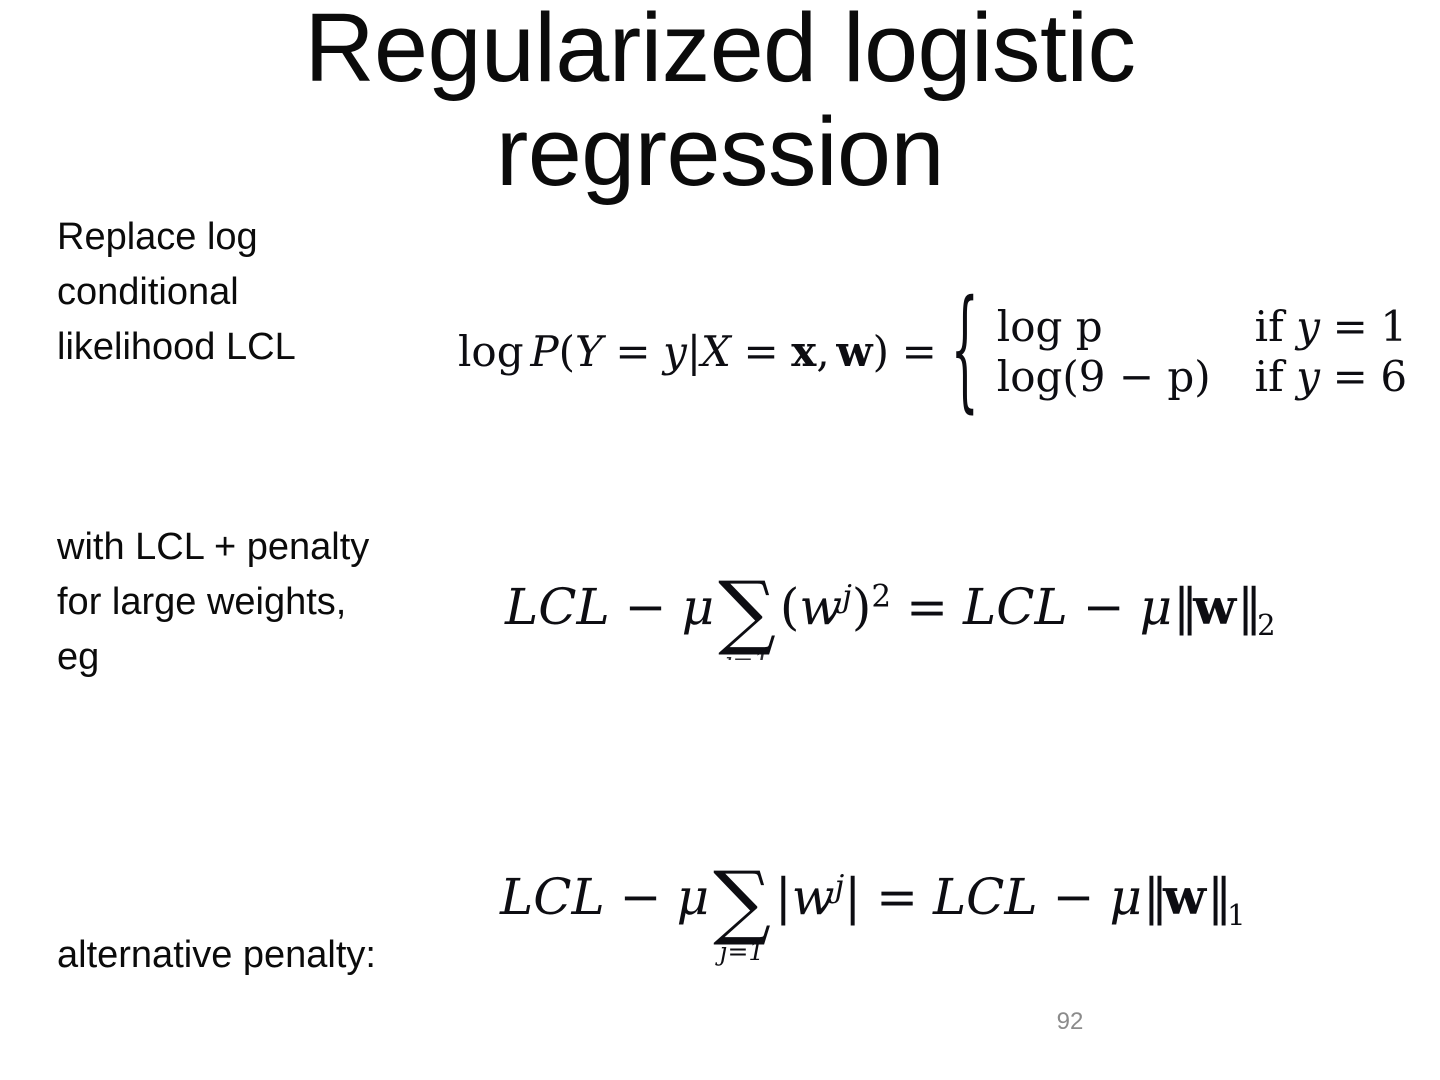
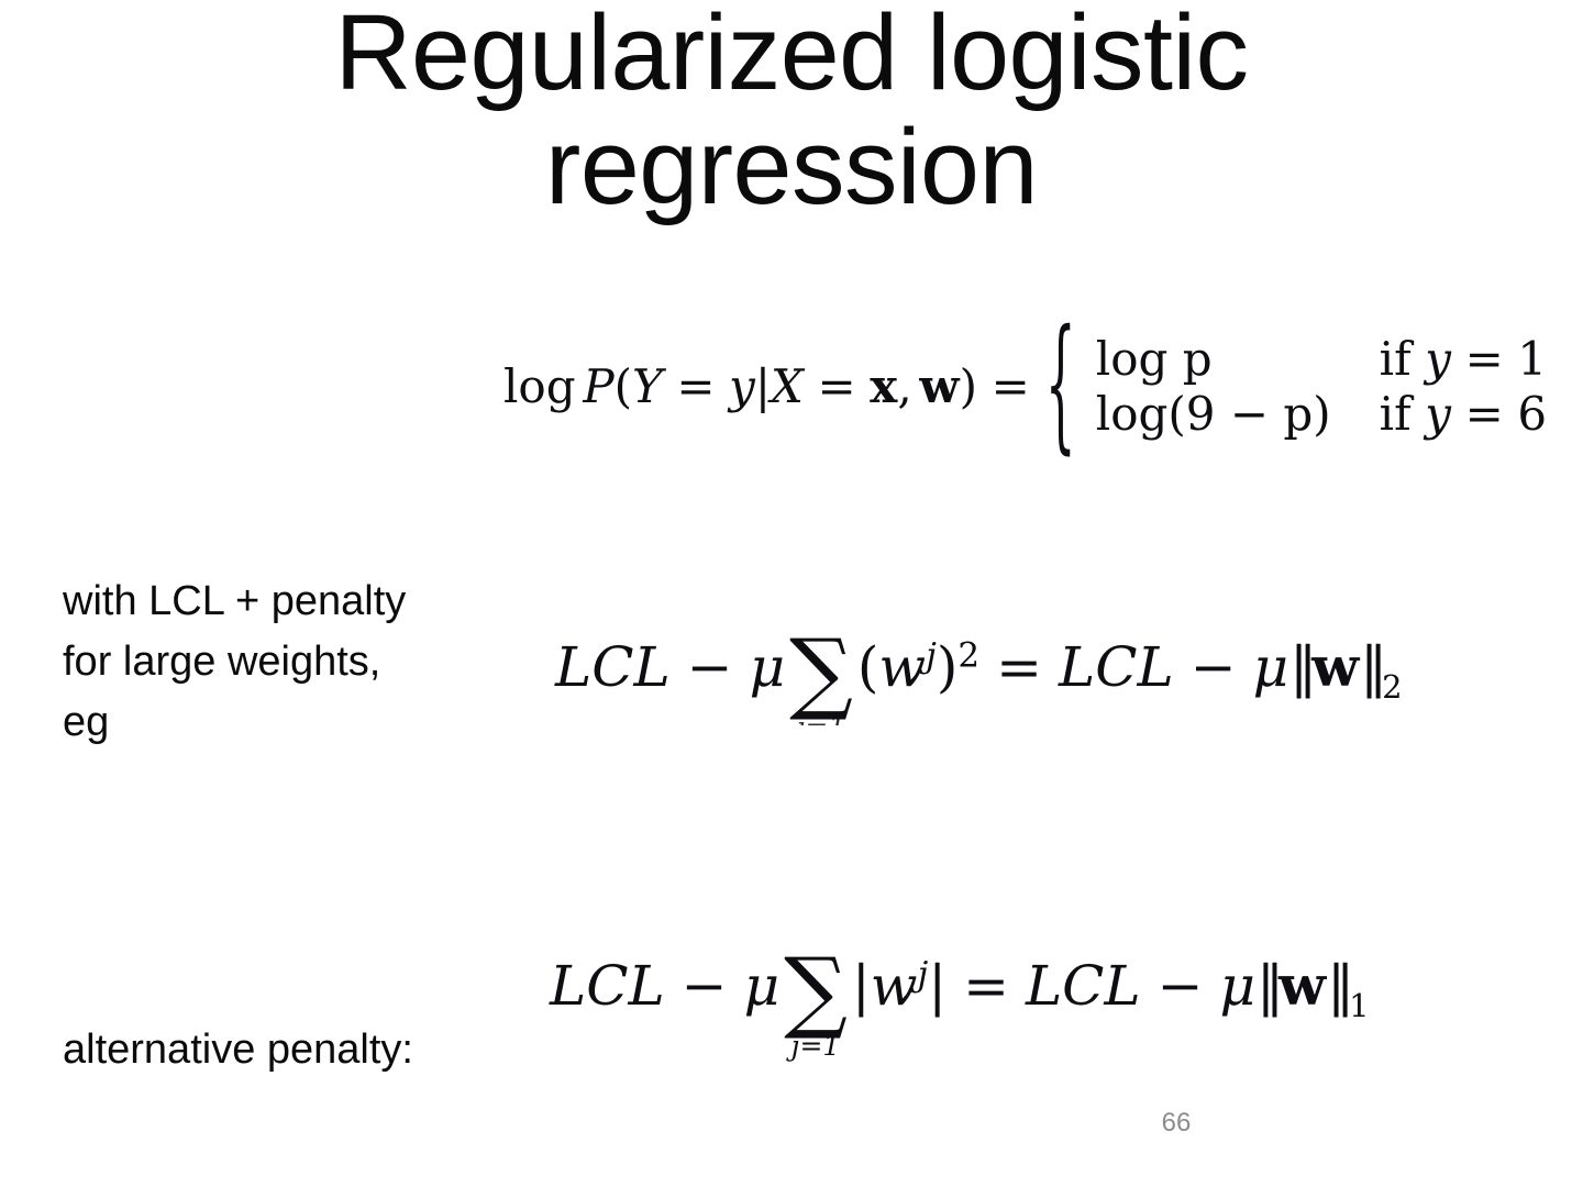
  Regularized logistic
  regression
- Replace log
- conditional
- likelihood LCL
  log P(Y = y|X = x, w) =
  {
  log p
  if y = 1
  log(9 − p)
  if y = 6
  with LCL + penalty
  for large weights,
  eg
  LCL − μ
  ∑
  (wj)2 = LCL − μ‖w‖2
  LCL − μ
  ∑
  j=1
  |wj| = LCL − μ‖w‖1
  alternative penalty:
- 92
+ 66
